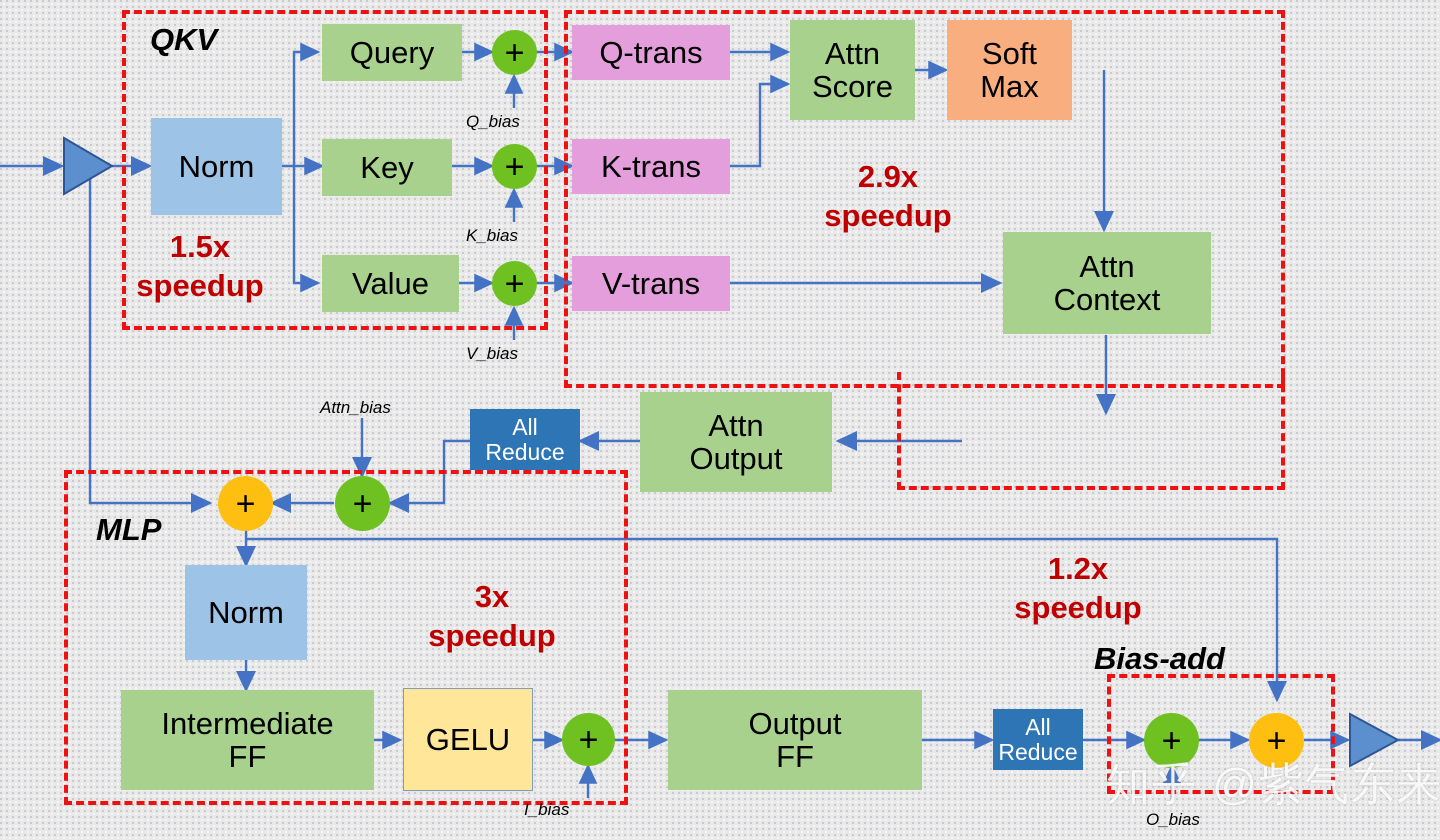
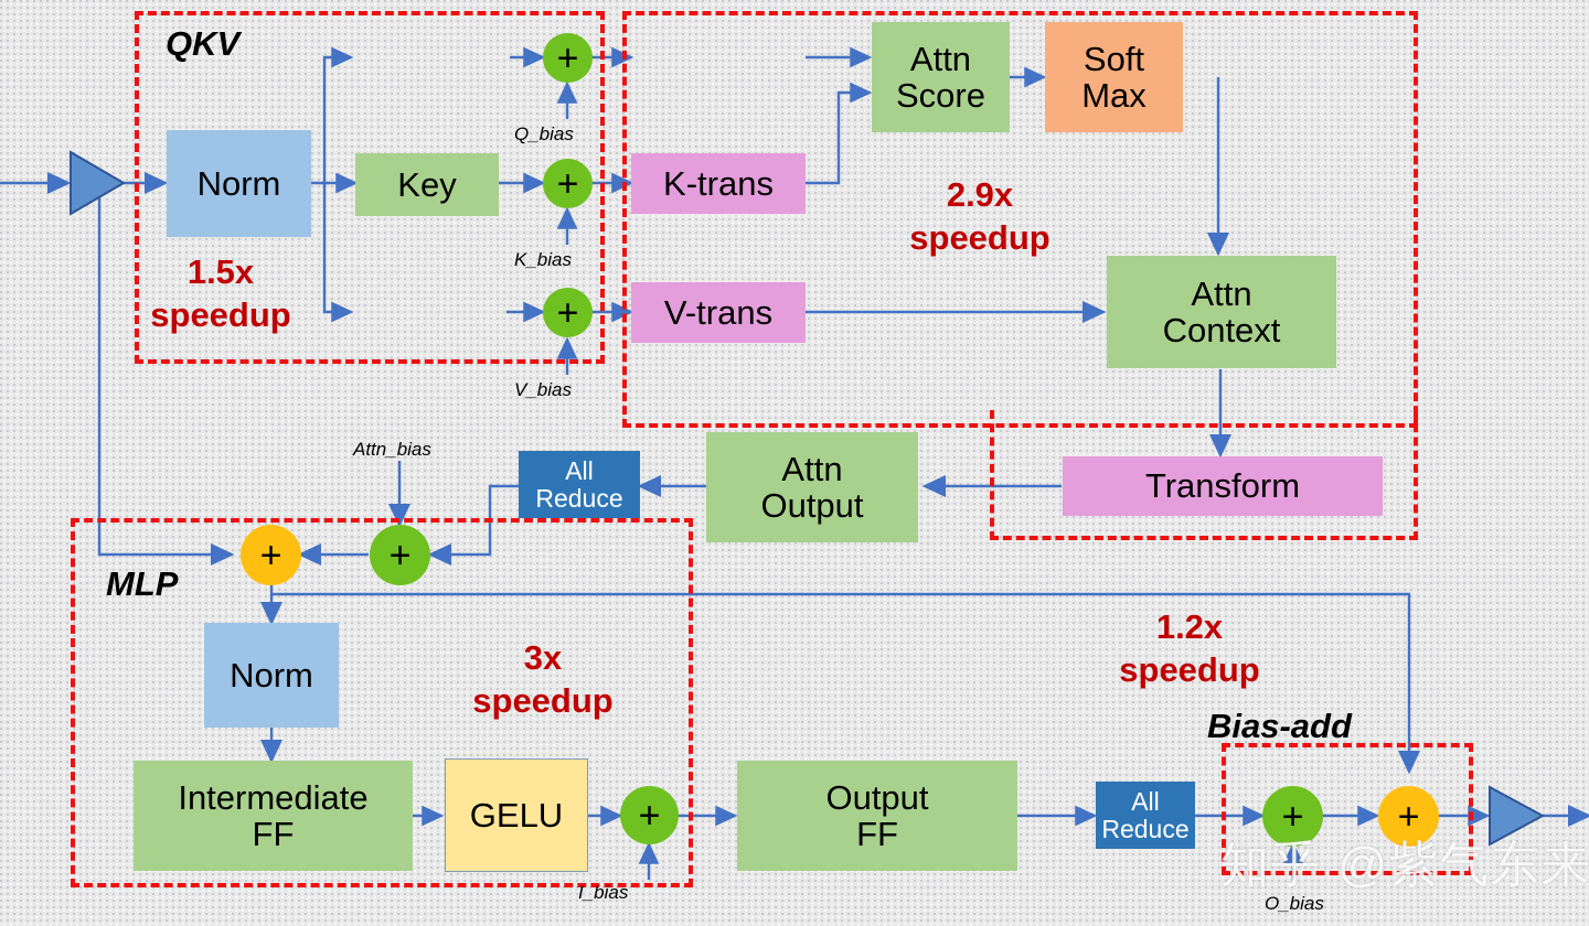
  QKV
  MLP
  Bias-add
  1.5x
  speedup
  2.9x
  speedup
  3x
  speedup
  1.2x
  speedup
  Norm
- Query
  Key
- Value
- Q-trans
  K-trans
  V-trans
  Attn
  Score
  Soft
  Max
  Attn
  Context
+ Transform
  Attn
  Output
  All
  Reduce
  Norm
  Intermediate
  FF
  GELU
  Output
  FF
  All
  Reduce
  +
  +
  +
  +
  +
  +
  +
  +
  Q_bias
  K_bias
  V_bias
  Attn_bias
  I_bias
  O_bias
  知乎 @紫气东来
